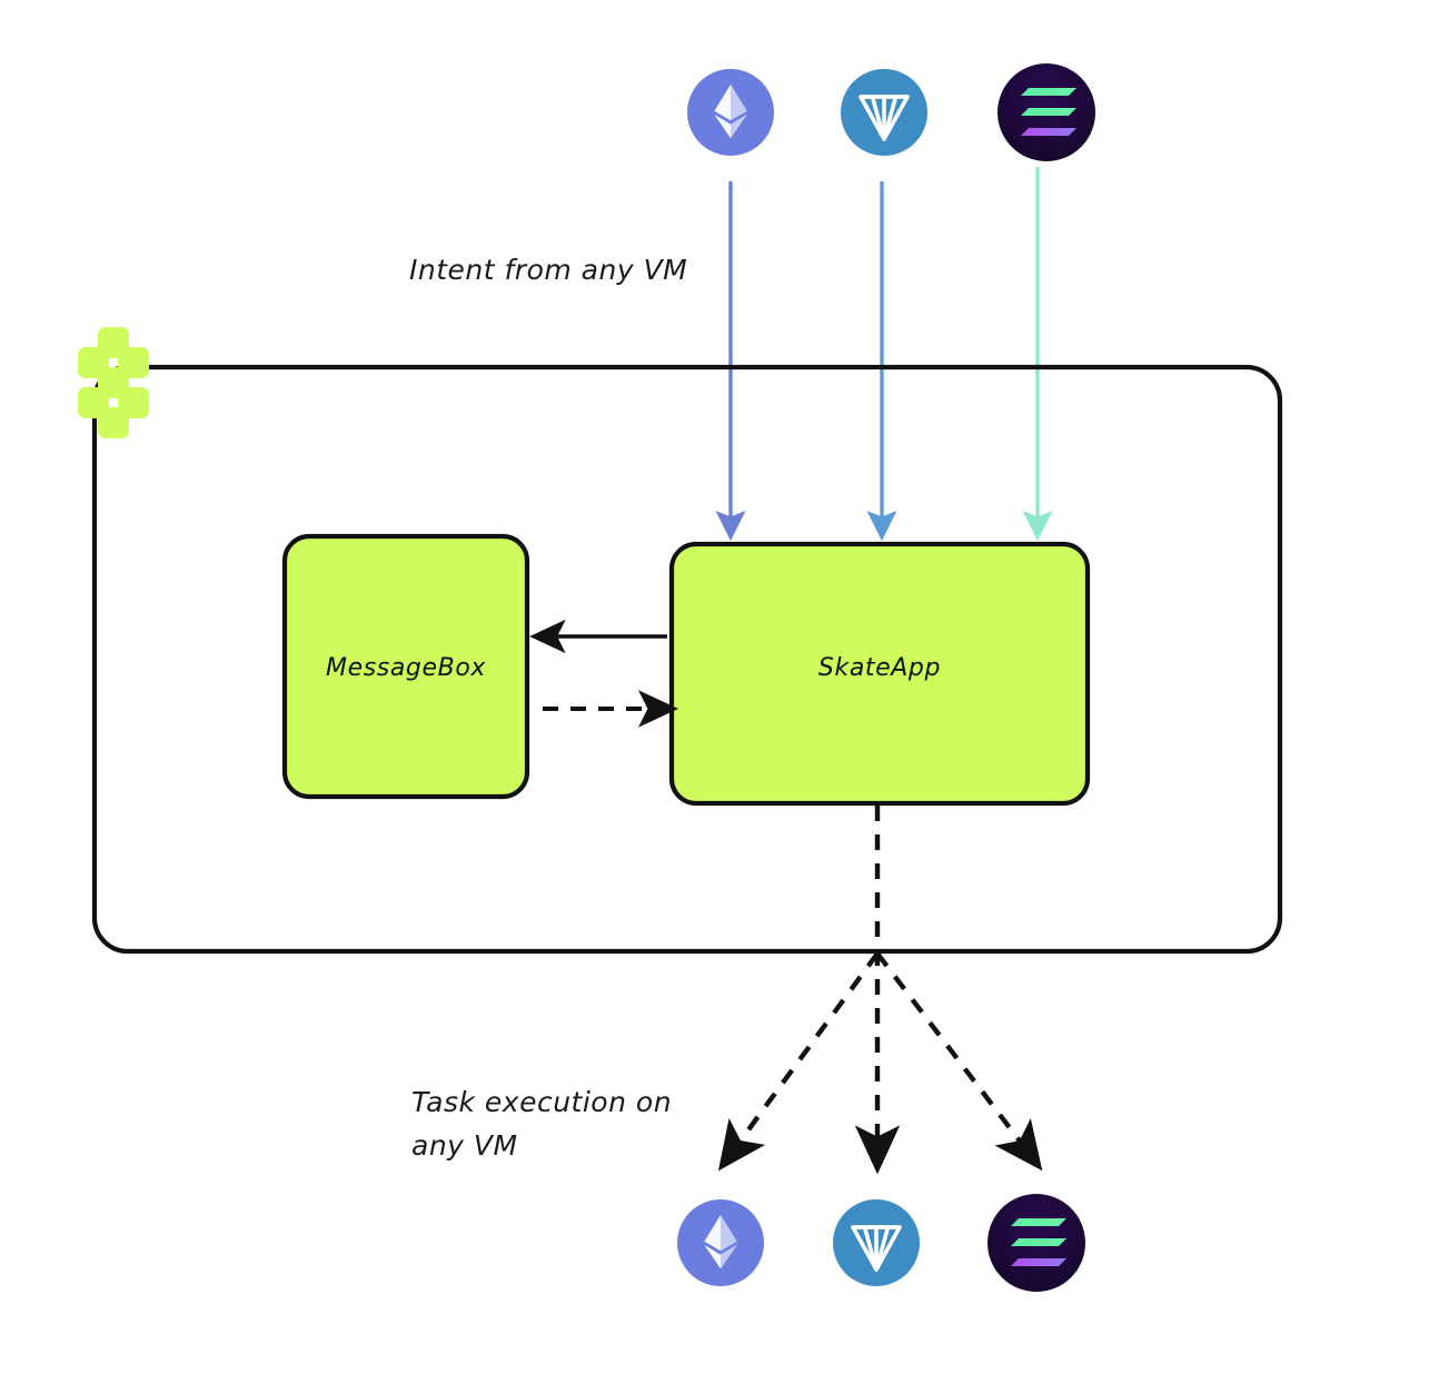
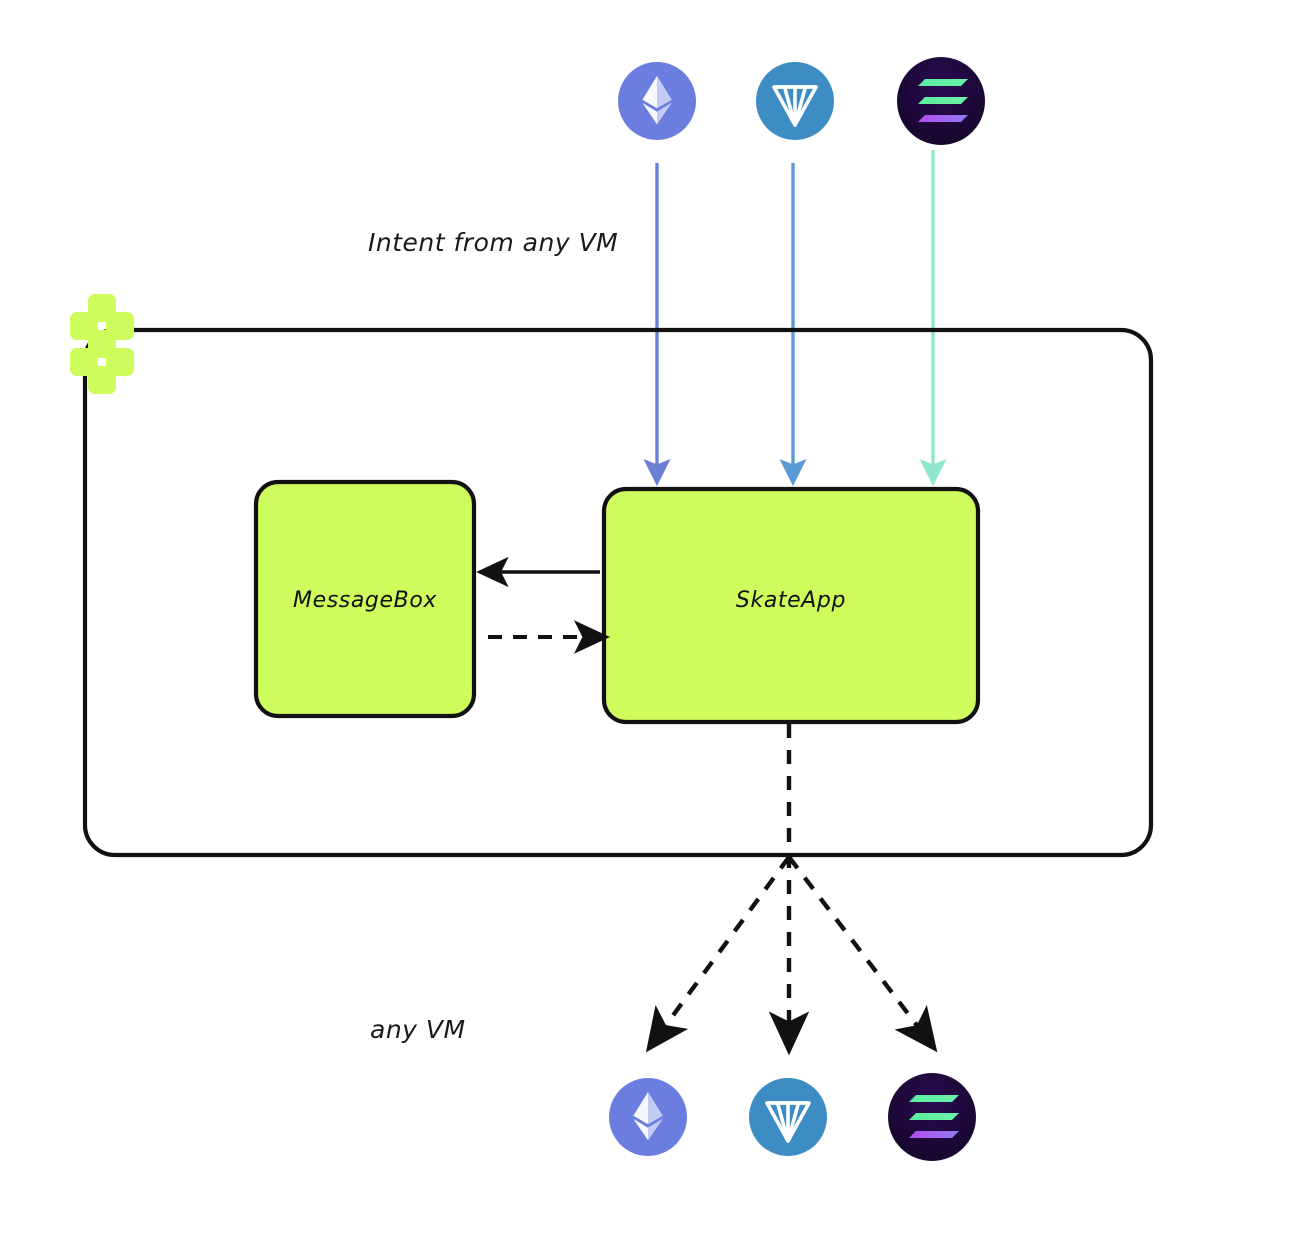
  Intent from any VM
- Task execution on
  any VM
  MessageBox
  SkateApp
